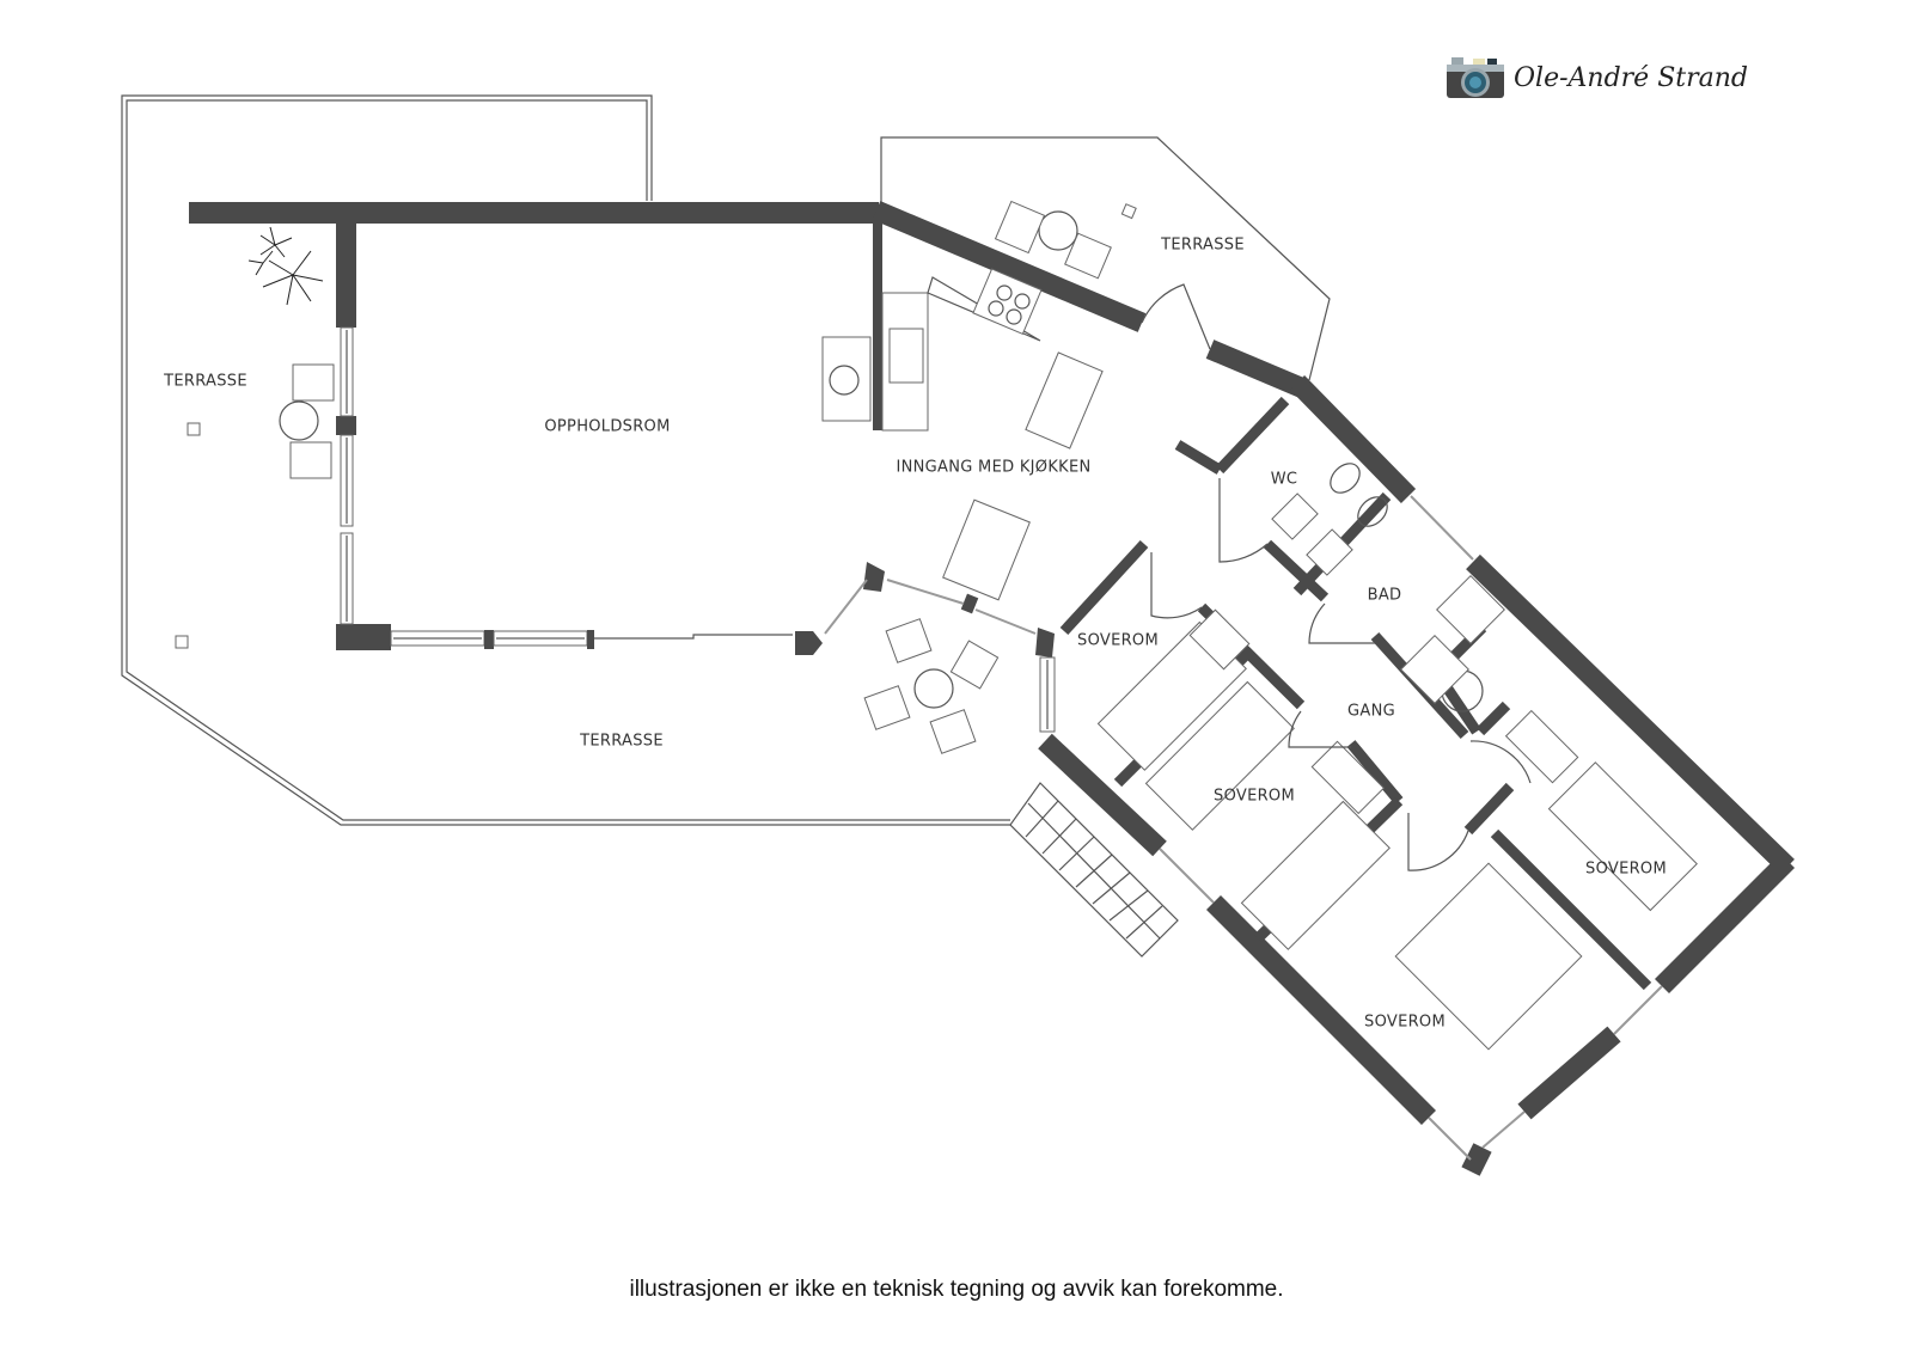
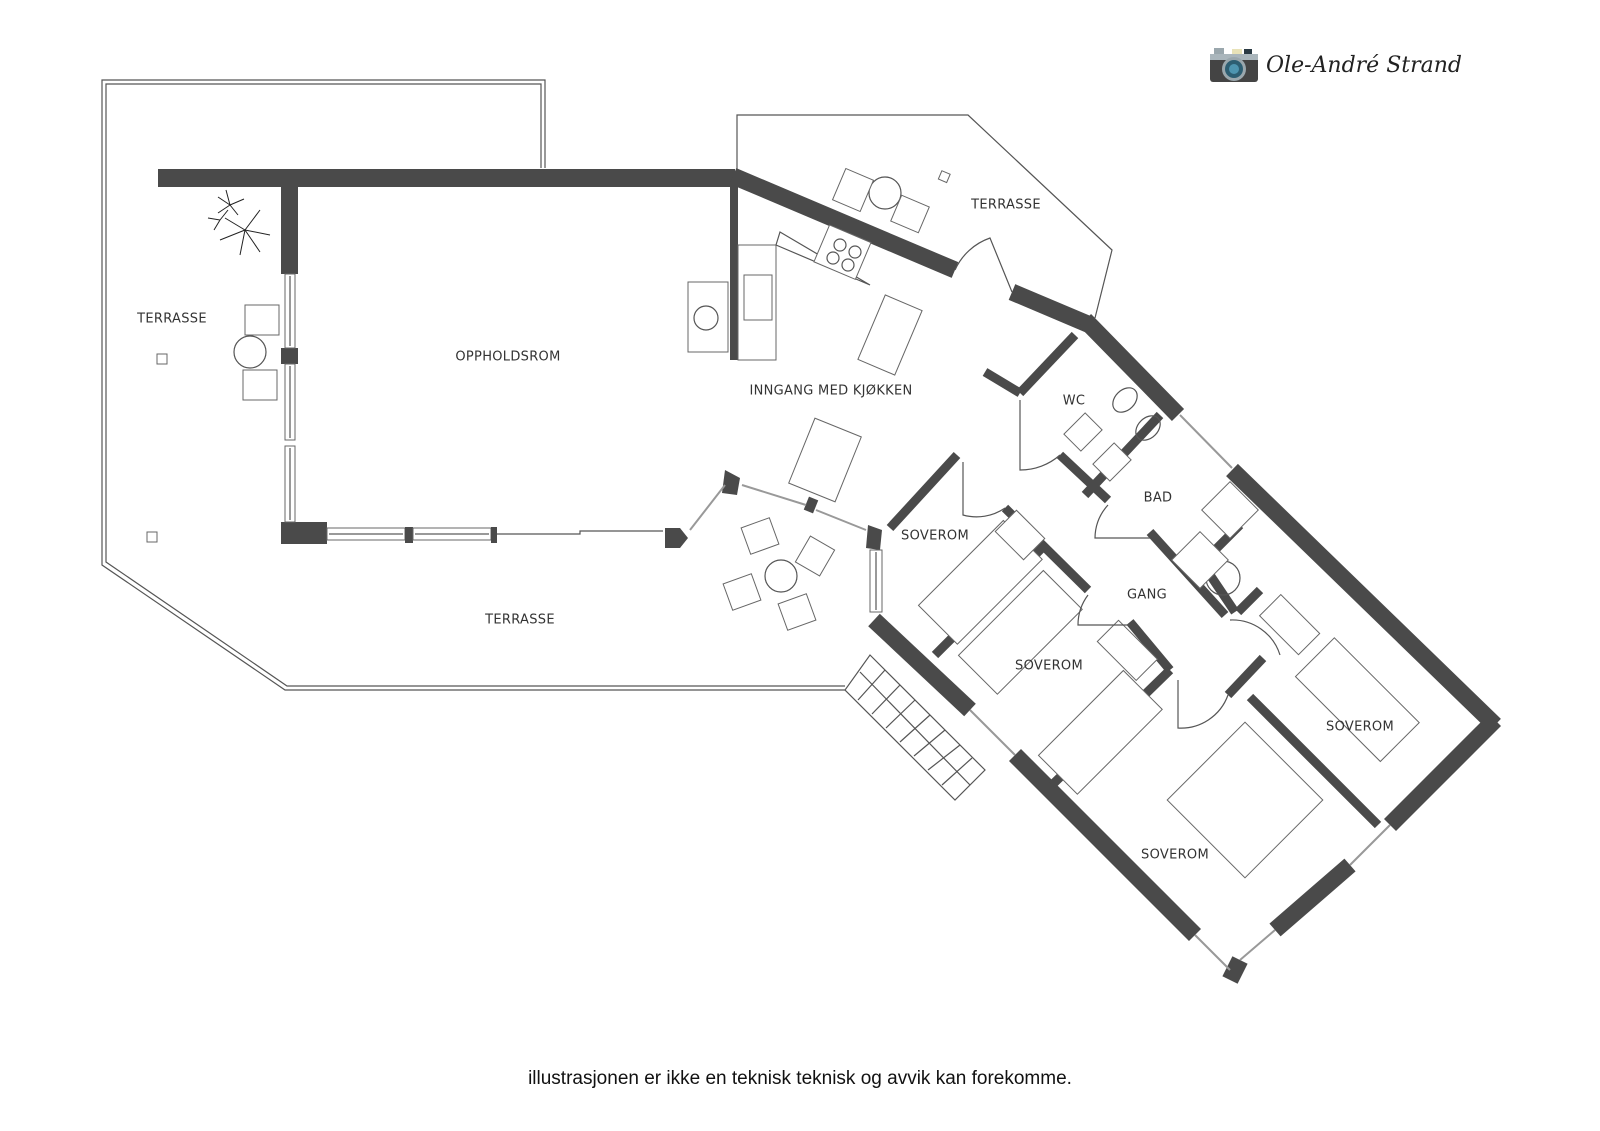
  TERRASSE
  OPPHOLDSROM
  TERRASSE
  INNGANG MED KJØKKEN
  WC
  BAD
  SOVEROM
  GANG
  SOVEROM
  SOVEROM
  SOVEROM
  TERRASSE
  Ole-André Strand
- illustrasjonen er ikke en teknisk tegning og avvik kan forekomme.
+ illustrasjonen er ikke en teknisk teknisk og avvik kan forekomme.
